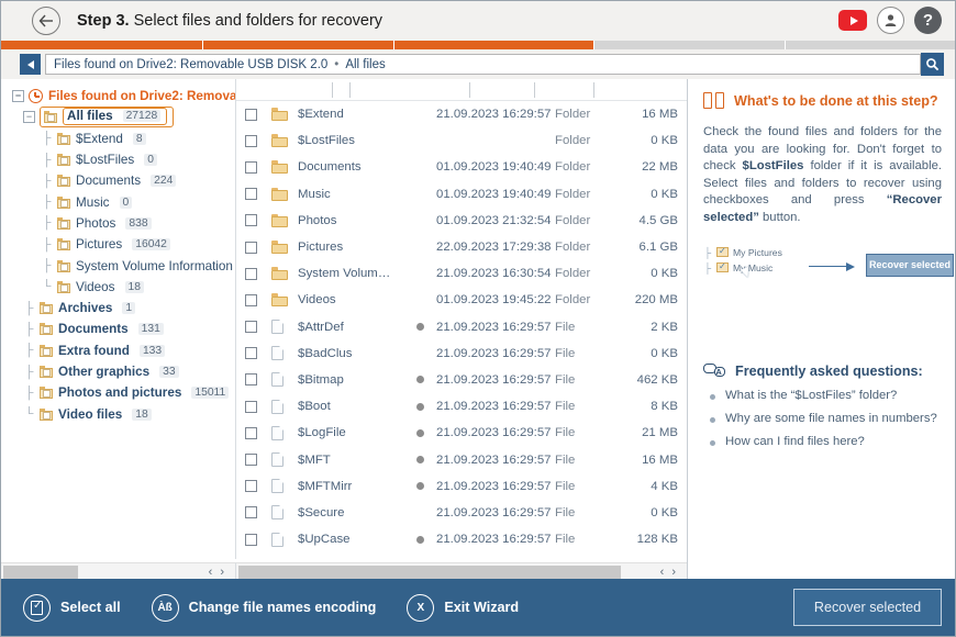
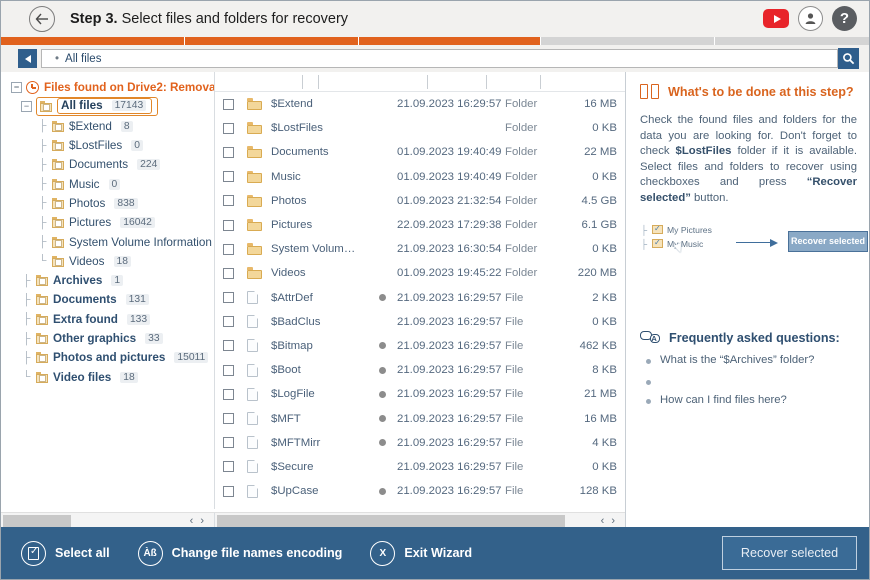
  Step 3. Select files and folders for recovery
  ?
- Files found on Drive2: Removable USB DISK 2.0
  •
  All files
  −
  Files found on Drive2: Remova
  −
  All files
- 27128
+ 17143
  ├
  $Extend
  8
  ├
  $LostFiles
  0
  ├
  Documents
  224
  ├
  Music
  0
  ├
  Photos
  838
  ├
  Pictures
  16042
  ├
  System Volume Information
  └
  Videos
  18
  ├
  Archives
  1
  ├
  Documents
  131
  ├
  Extra found
  133
  ├
  Other graphics
  33
  ├
  Photos and pictures
  15011
  └
  Video files
  18
  $Extend
  21.09.2023 16:29:57
  Folder
  16 MB
  $LostFiles
  Folder
  0 KB
  Documents
  01.09.2023 19:40:49
  Folder
  22 MB
  Music
  01.09.2023 19:40:49
  Folder
  0 KB
  Photos
  01.09.2023 21:32:54
  Folder
  4.5 GB
  Pictures
  22.09.2023 17:29:38
  Folder
  6.1 GB
  System Volume Inf
  21.09.2023 16:30:54
  Folder
  0 KB
  Videos
  01.09.2023 19:45:22
  Folder
  220 MB
  $AttrDef
  21.09.2023 16:29:57
  File
  2 KB
  $BadClus
  21.09.2023 16:29:57
  File
  0 KB
  $Bitmap
  21.09.2023 16:29:57
  File
  462 KB
  $Boot
  21.09.2023 16:29:57
  File
  8 KB
  $LogFile
  21.09.2023 16:29:57
  File
  21 MB
  $MFT
  21.09.2023 16:29:57
  File
  16 MB
  $MFTMirr
  21.09.2023 16:29:57
  File
  4 KB
  $Secure
  21.09.2023 16:29:57
  File
  0 KB
  $UpCase
  21.09.2023 16:29:57
  File
  128 KB
  What's to be done at this step?
  Check the found files and folders for the data you are looking for. Don't forget to check $LostFiles folder if it is available. Select files and folders to recover using checkboxes and press “Recover selected” button.
  ├
  My Pictures
  ├
  My Music
  Recover selected
  A
  Frequently asked questions:
- What is the “$LostFiles” folder?
+ What is the “$Archives” folder?
- Why are some file names in numbers?
  How can I find files here?
  ‹
  ›
  ‹
  ›
  Select all
  Àß
  Change file names encoding
  X
  Exit Wizard
  Recover selected
